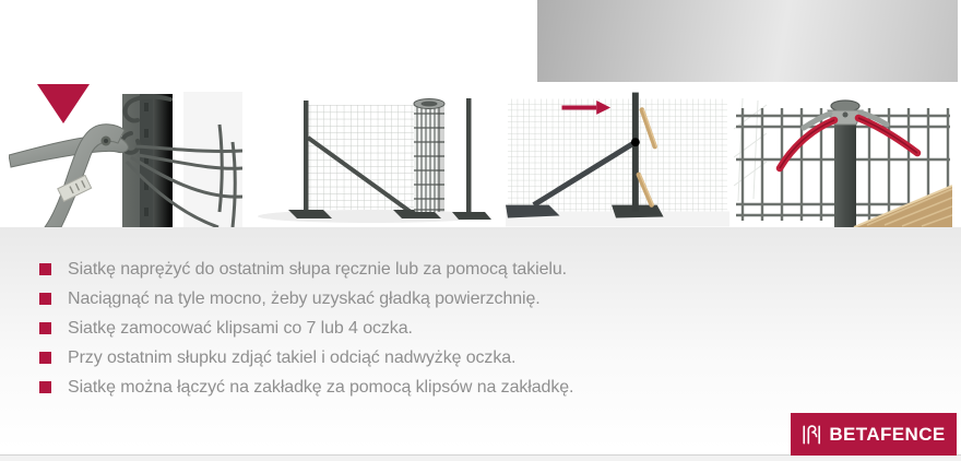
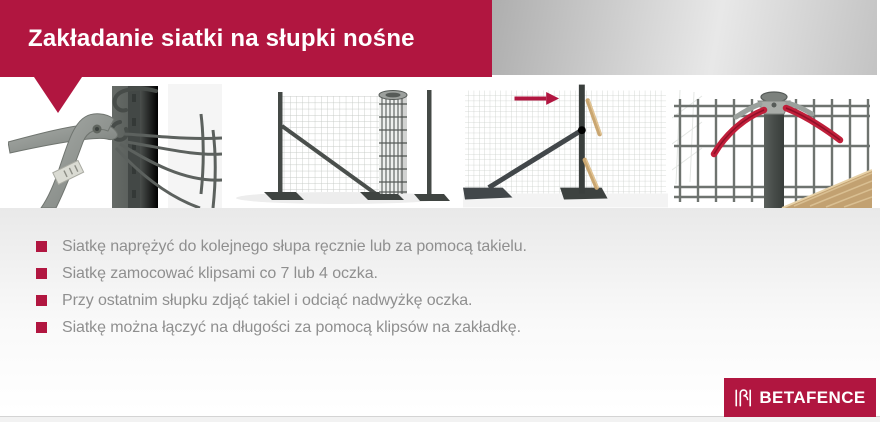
+ Zakładanie siatki na słupki nośne
- Siatkę naprężyć do ostatnim słupa ręcznie lub za pomocą takielu.
+ Siatkę naprężyć do kolejnego słupa ręcznie lub za pomocą takielu.
- Naciągnąć na tyle mocno, żeby uzyskać gładką powierzchnię.
  Siatkę zamocować klipsami co 7 lub 4 oczka.
  Przy ostatnim słupku zdjąć takiel i odciąć nadwyżkę oczka.
- Siatkę można łączyć na zakładkę za pomocą klipsów na zakładkę.
+ Siatkę można łączyć na długości za pomocą klipsów na zakładkę.
  BETAFENCE
